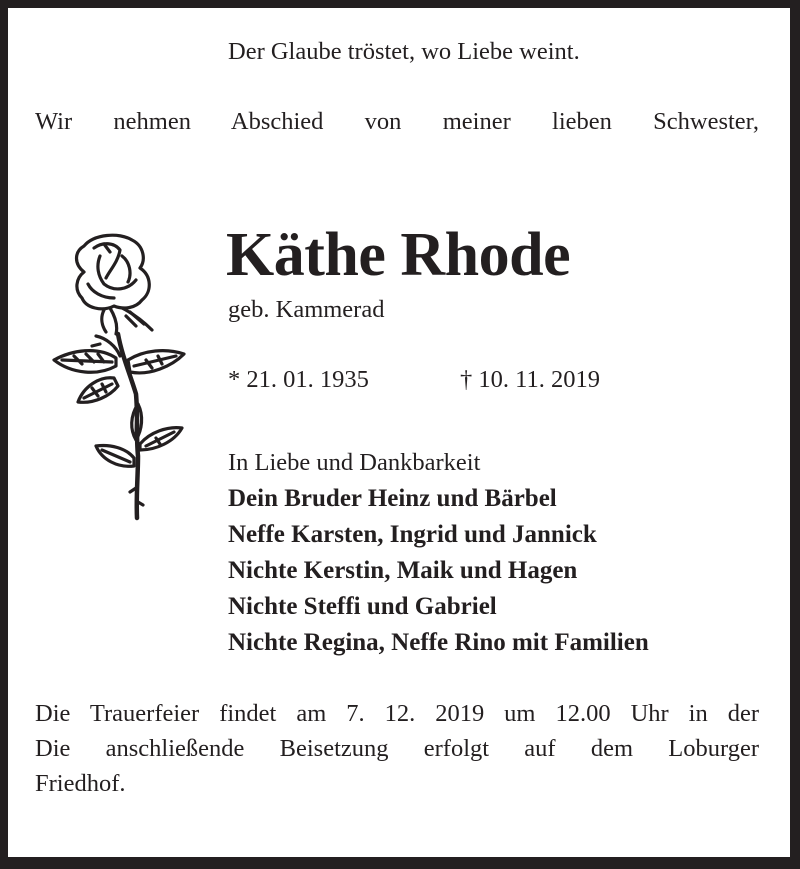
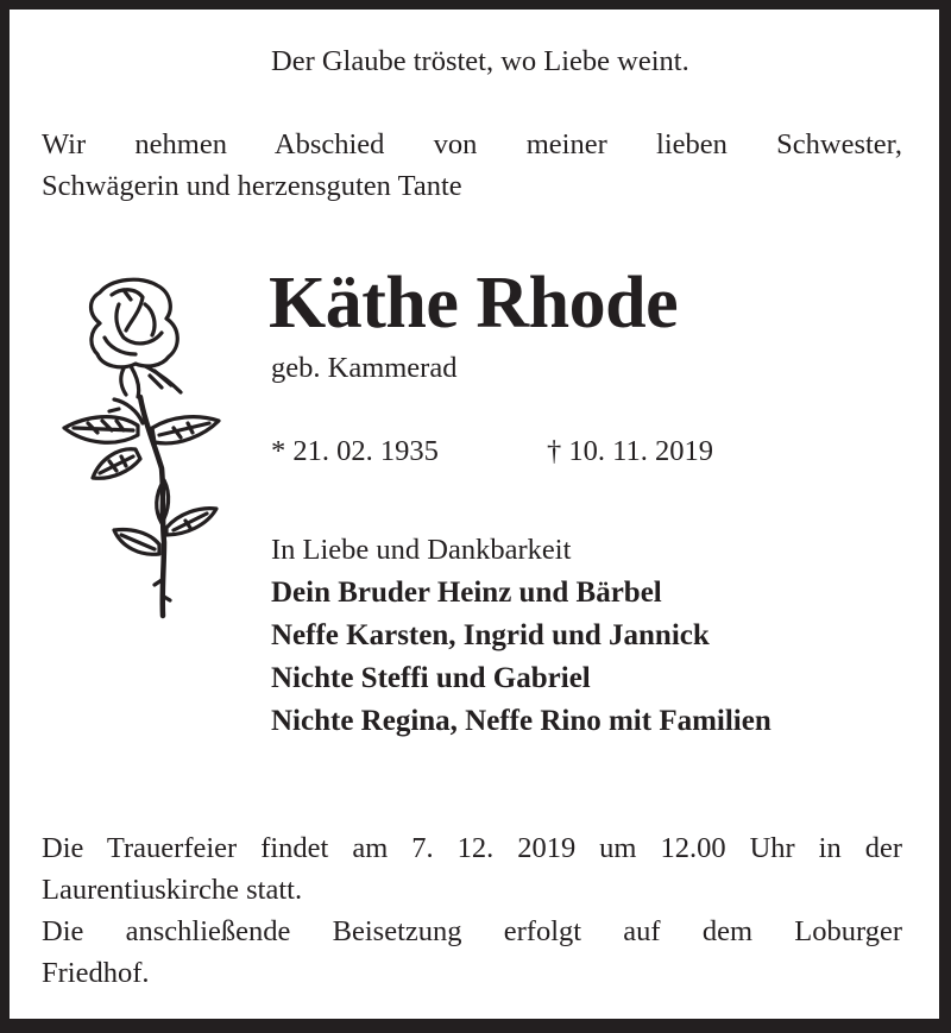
  Der Glaube tröstet, wo Liebe weint.
  Wir nehmen Abschied von meiner lieben Schwester,
+ Schwägerin und herzensguten Tante
  Käthe Rhode
  geb. Kammerad
- * 21. 01. 1935
+ * 21. 02. 1935
  † 10. 11. 2019
  In Liebe und Dankbarkeit
  Dein Bruder Heinz und Bärbel
  Neffe Karsten, Ingrid und Jannick
- Nichte Kerstin, Maik und Hagen
  Nichte Steffi und Gabriel
  Nichte Regina, Neffe Rino mit Familien
  Die Trauerfeier findet am 7. 12. 2019 um 12.00 Uhr in der
+ Laurentiuskirche statt.
  Die anschließende Beisetzung erfolgt auf dem Loburger
  Friedhof.
